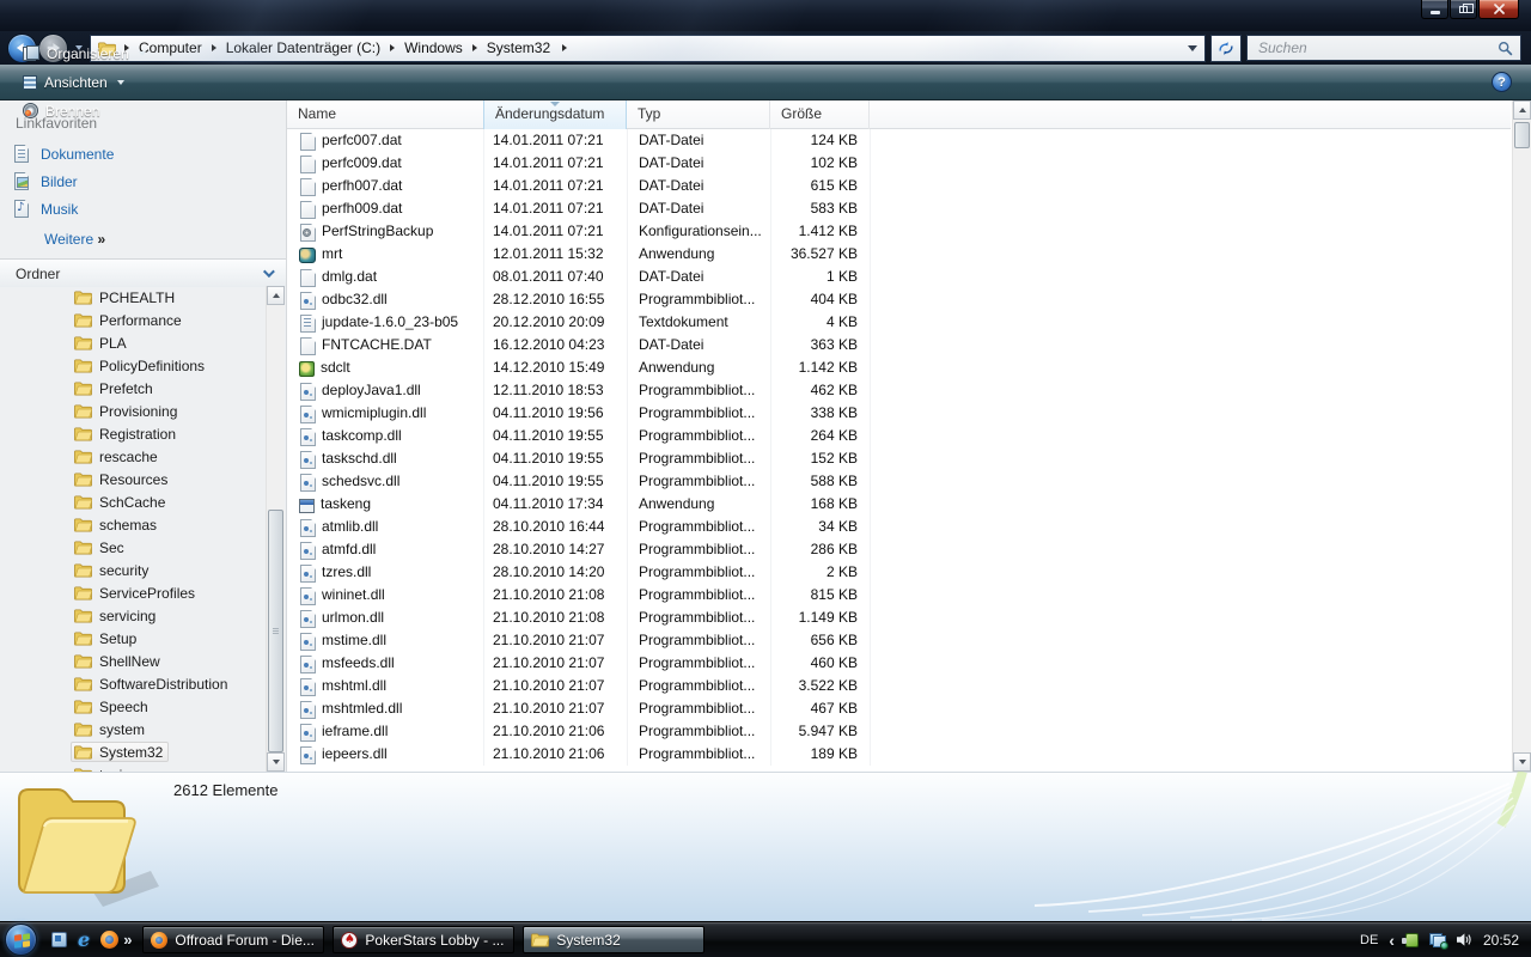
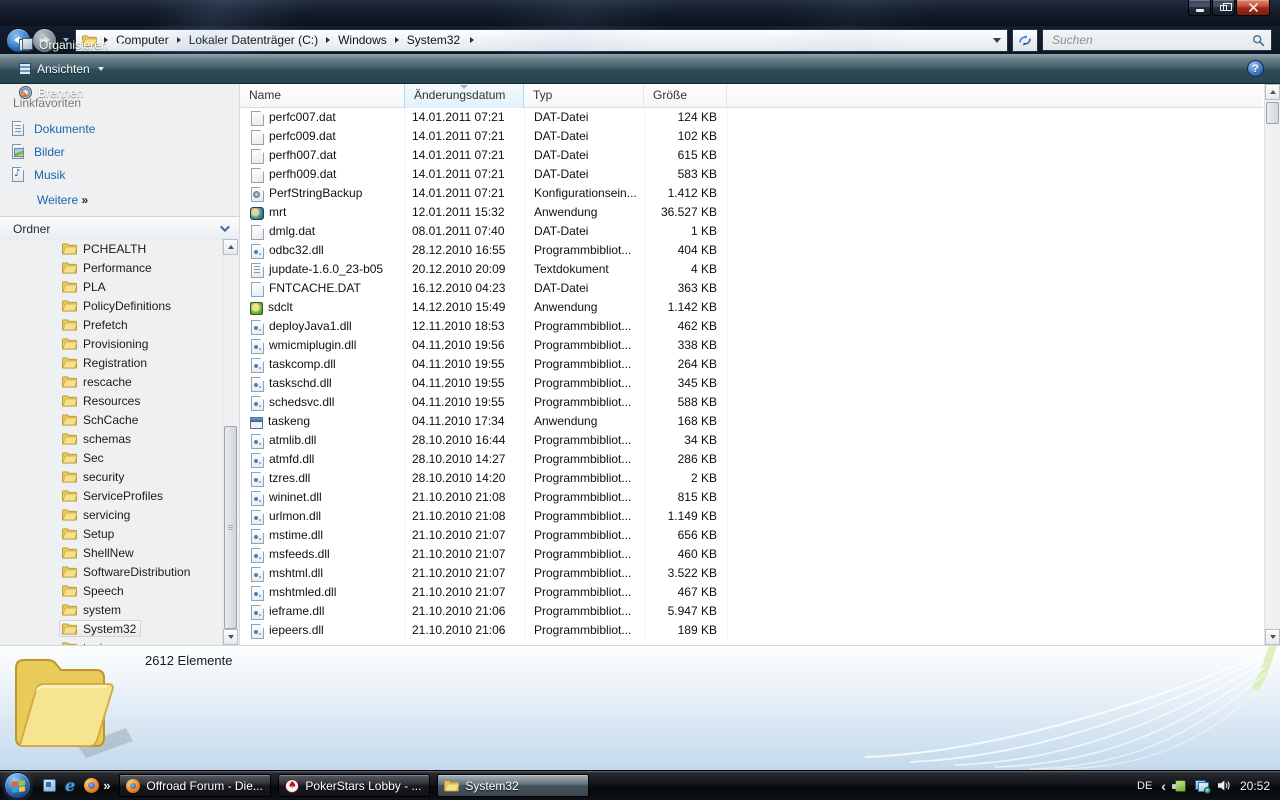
  Ansichten
  Brennen
  ?
  Linkfavoriten
  Dokumente
  Bilder
  Musik
  Weitere »
  Ordner
  PCHEALTH
  Performance
  PLA
  PolicyDefinitions
  Prefetch
  Provisioning
  Registration
  rescache
  Resources
  SchCache
  schemas
  Sec
  security
  ServiceProfiles
  servicing
  Setup
  ShellNew
  SoftwareDistribution
  Speech
  system
  System32
  Name
  Änderungsdatum
  Typ
  Größe
  perfc007.dat
  14.01.2011 07:21
  DAT-Datei
  124 KB
  perfc009.dat
  14.01.2011 07:21
  DAT-Datei
  102 KB
  perfh007.dat
  14.01.2011 07:21
  DAT-Datei
  615 KB
  perfh009.dat
  14.01.2011 07:21
  DAT-Datei
  583 KB
  PerfStringBackup
  14.01.2011 07:21
  Konfigurationsein...
  1.412 KB
  mrt
  12.01.2011 15:32
  Anwendung
  36.527 KB
  dmlg.dat
  08.01.2011 07:40
  DAT-Datei
  1 KB
  odbc32.dll
  28.12.2010 16:55
  Programmbibliot...
  404 KB
  jupdate-1.6.0_23-b05
  20.12.2010 20:09
  Textdokument
  4 KB
  FNTCACHE.DAT
  16.12.2010 04:23
  DAT-Datei
  363 KB
  sdclt
  14.12.2010 15:49
  Anwendung
  1.142 KB
  deployJava1.dll
  12.11.2010 18:53
  Programmbibliot...
  462 KB
  wmicmiplugin.dll
  04.11.2010 19:56
  Programmbibliot...
  338 KB
  taskcomp.dll
  04.11.2010 19:55
  Programmbibliot...
  264 KB
  taskschd.dll
  04.11.2010 19:55
  Programmbibliot...
- 152 KB
+ 345 KB
  schedsvc.dll
  04.11.2010 19:55
  Programmbibliot...
  588 KB
  taskeng
  04.11.2010 17:34
  Anwendung
  168 KB
  atmlib.dll
  28.10.2010 16:44
  Programmbibliot...
  34 KB
  atmfd.dll
  28.10.2010 14:27
  Programmbibliot...
  286 KB
  tzres.dll
  28.10.2010 14:20
  Programmbibliot...
  2 KB
  wininet.dll
  21.10.2010 21:08
  Programmbibliot...
  815 KB
  urlmon.dll
  21.10.2010 21:08
  Programmbibliot...
  1.149 KB
  mstime.dll
  21.10.2010 21:07
  Programmbibliot...
  656 KB
  msfeeds.dll
  21.10.2010 21:07
  Programmbibliot...
  460 KB
  mshtml.dll
  21.10.2010 21:07
  Programmbibliot...
  3.522 KB
  mshtmled.dll
  21.10.2010 21:07
  Programmbibliot...
  467 KB
  ieframe.dll
  21.10.2010 21:06
  Programmbibliot...
  5.947 KB
  iepeers.dll
  21.10.2010 21:06
  Programmbibliot...
  189 KB
  2612 Elemente
  e
  »
  Offroad Forum - Die...
  PokerStars Lobby - ...
  System32
  DE
  ‹
  20:52
